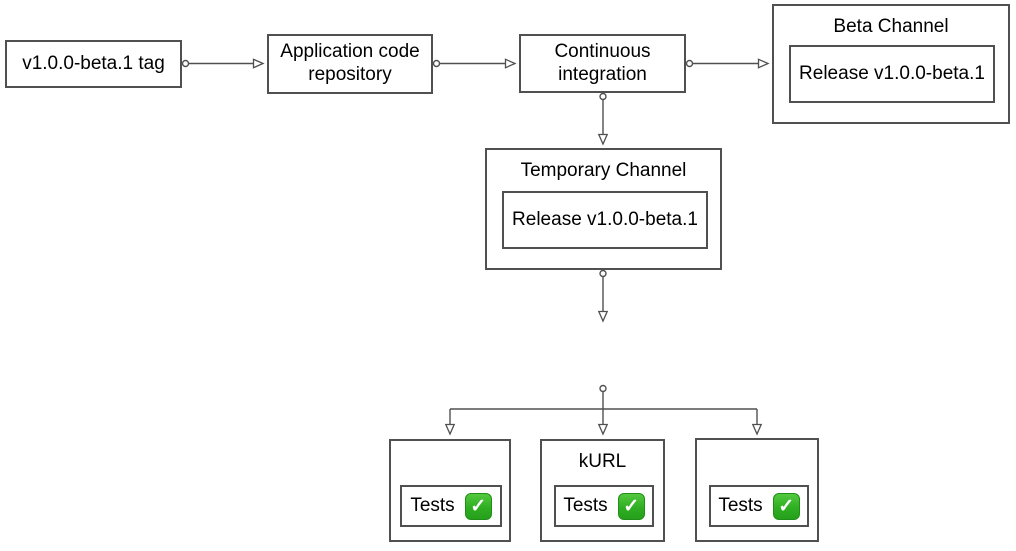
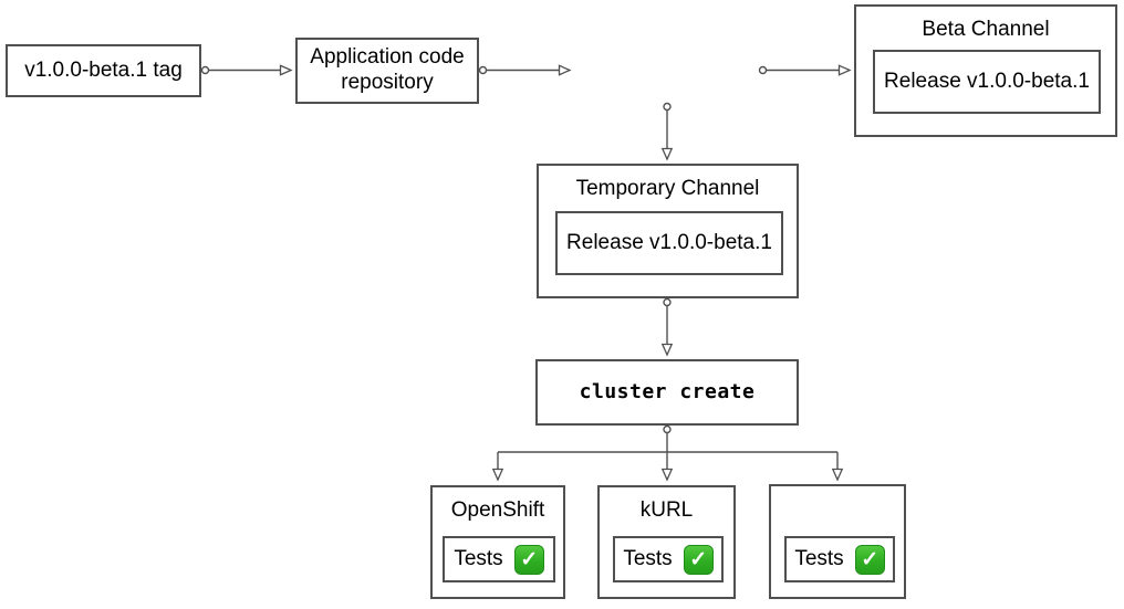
  v1.0.0-beta.1 tag
  Application code repository
- Continuous integration
  Beta Channel
  Release v1.0.0-beta.1
  Temporary Channel
  Release v1.0.0-beta.1
+ cluster create
+ OpenShift
  Tests
  ✓
  kURL
  Tests
  ✓
  Tests
  ✓
